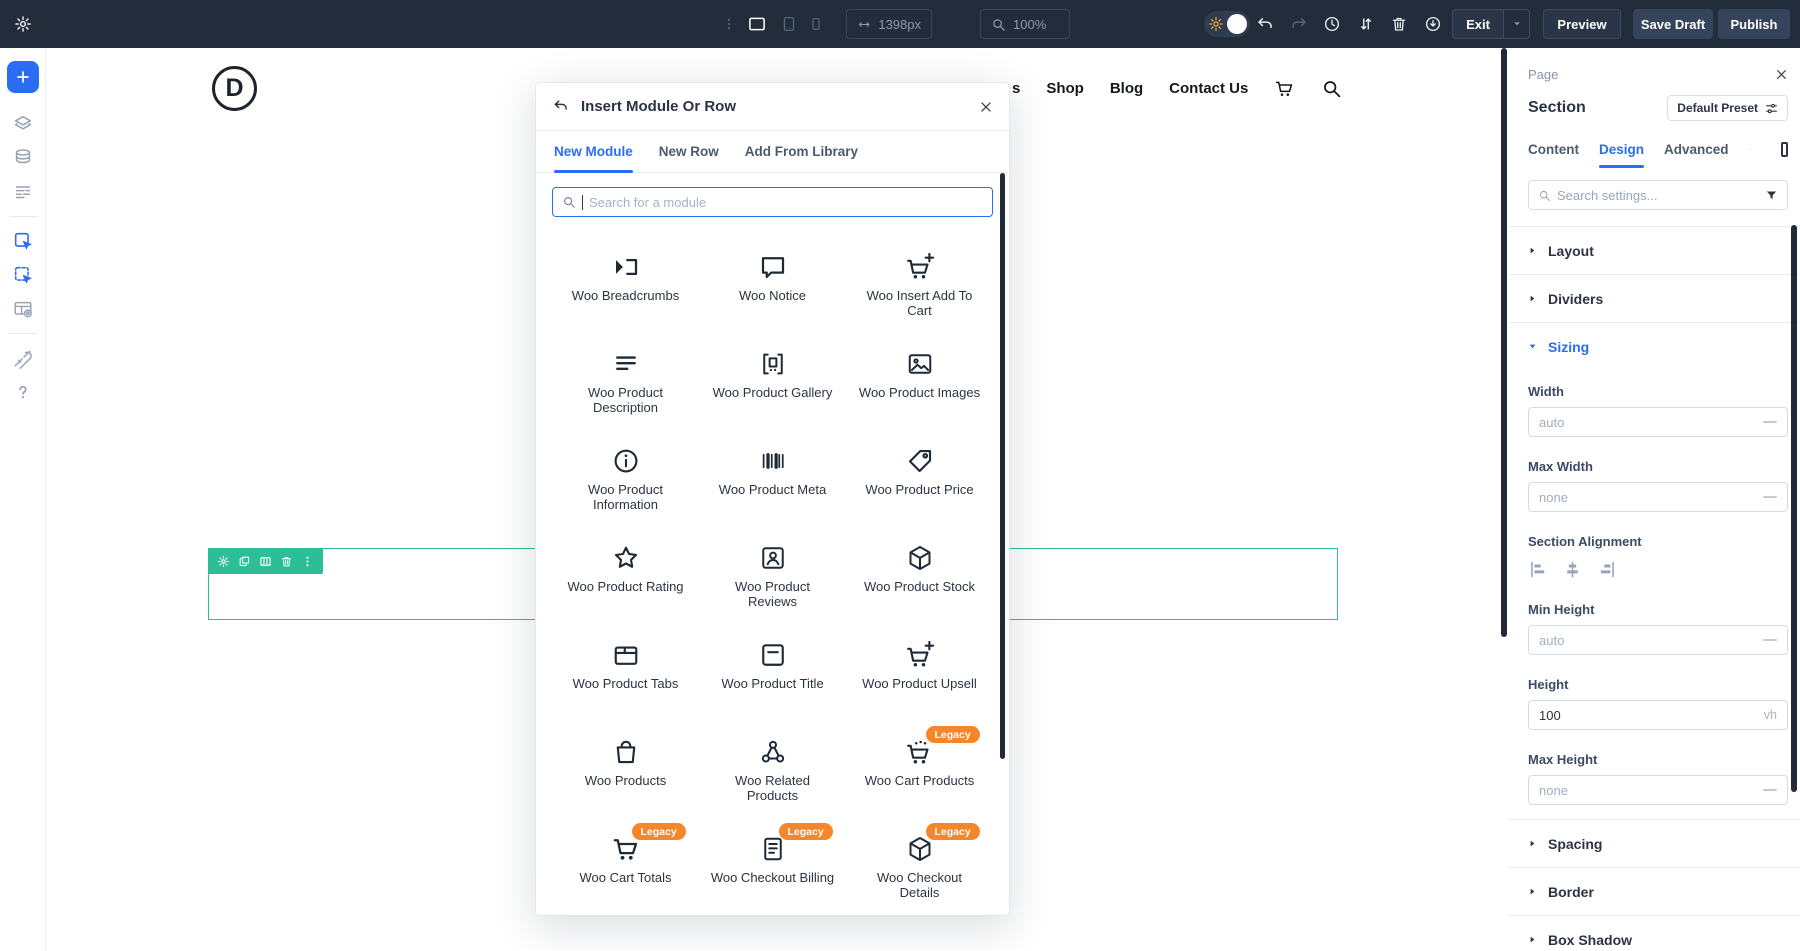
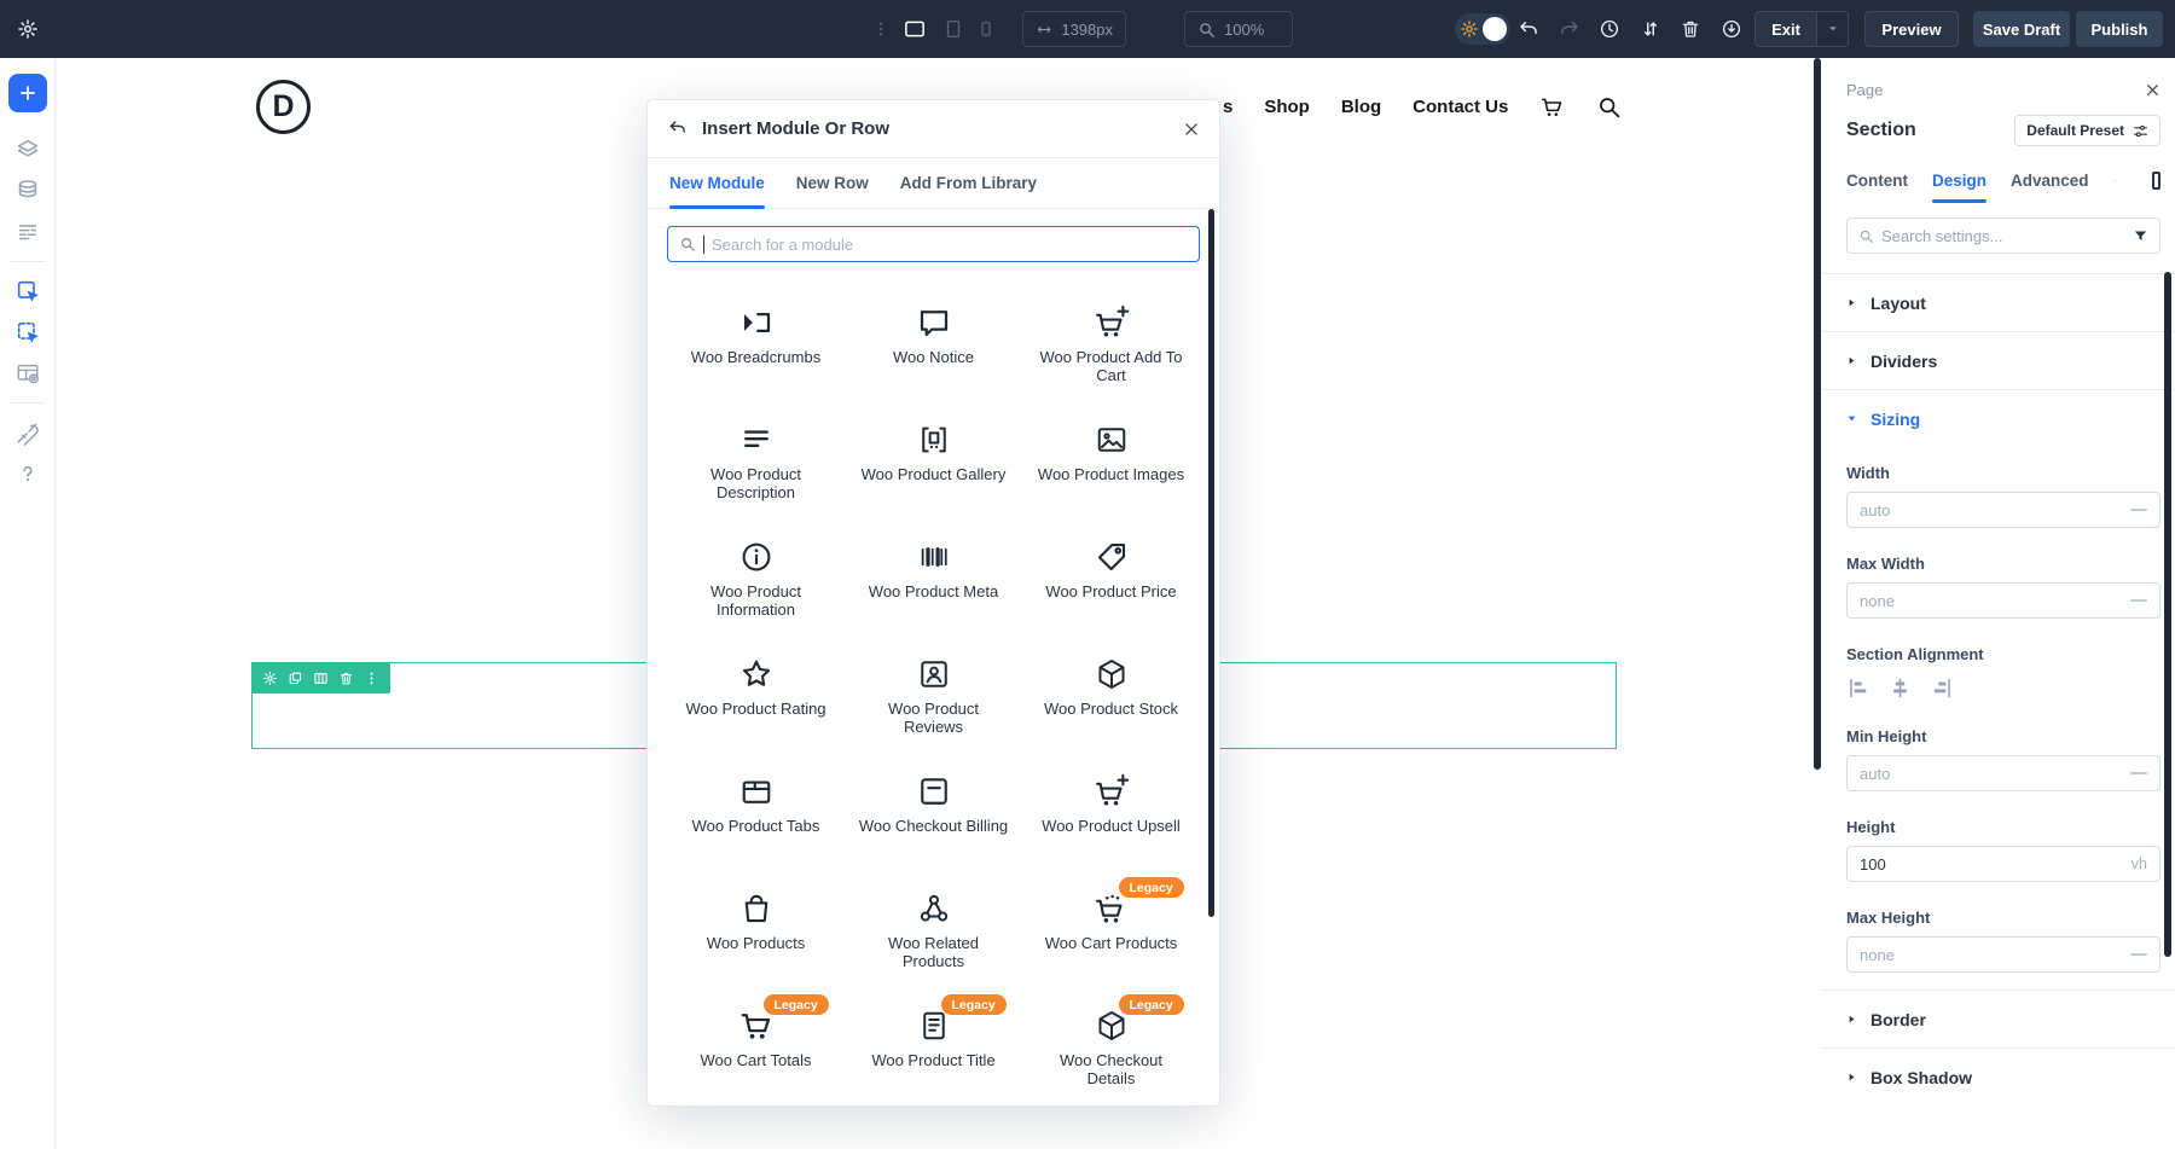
  1398px
  100%
  Exit
  Preview
  Save Draft
  Publish
  D
  s
  Shop
  Blog
  Contact Us
  Insert Module Or Row
  New Module
  New Row
  Add From Library
  Search for a module
  Woo Breadcrumbs
  Woo Notice
- Woo Insert Add To Cart
+ Woo Product Add To Cart
  Woo Product Description
  Woo Product Gallery
  Woo Product Images
  Woo Product Information
  Woo Product Meta
  Woo Product Price
  Woo Product Rating
  Woo Product Reviews
  Woo Product Stock
  Woo Product Tabs
- Woo Product Title
+ Woo Checkout Billing
  Woo Product Upsell
  Woo Products
  Woo Related Products
  Woo Cart Products
  Legacy
  Woo Cart Totals
  Legacy
- Woo Checkout Billing
+ Woo Product Title
  Legacy
  Woo Checkout Details
  Legacy
  Page
  Section
  Default Preset
  Content
  Design
  Advanced
  Search settings...
  Layout
  Dividers
  Sizing
  Width
  auto
  Max Width
  none
  Section Alignment
  Min Height
  auto
  Height
  100
  vh
  Max Height
  none
- Spacing
  Border
  Box Shadow
